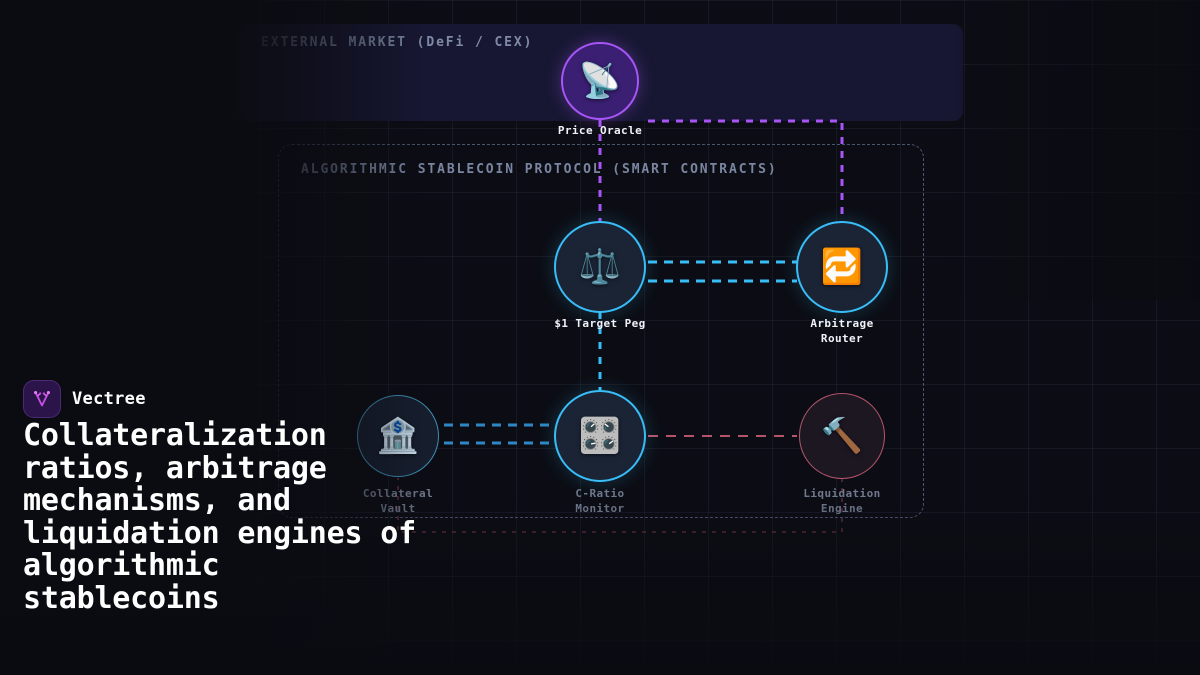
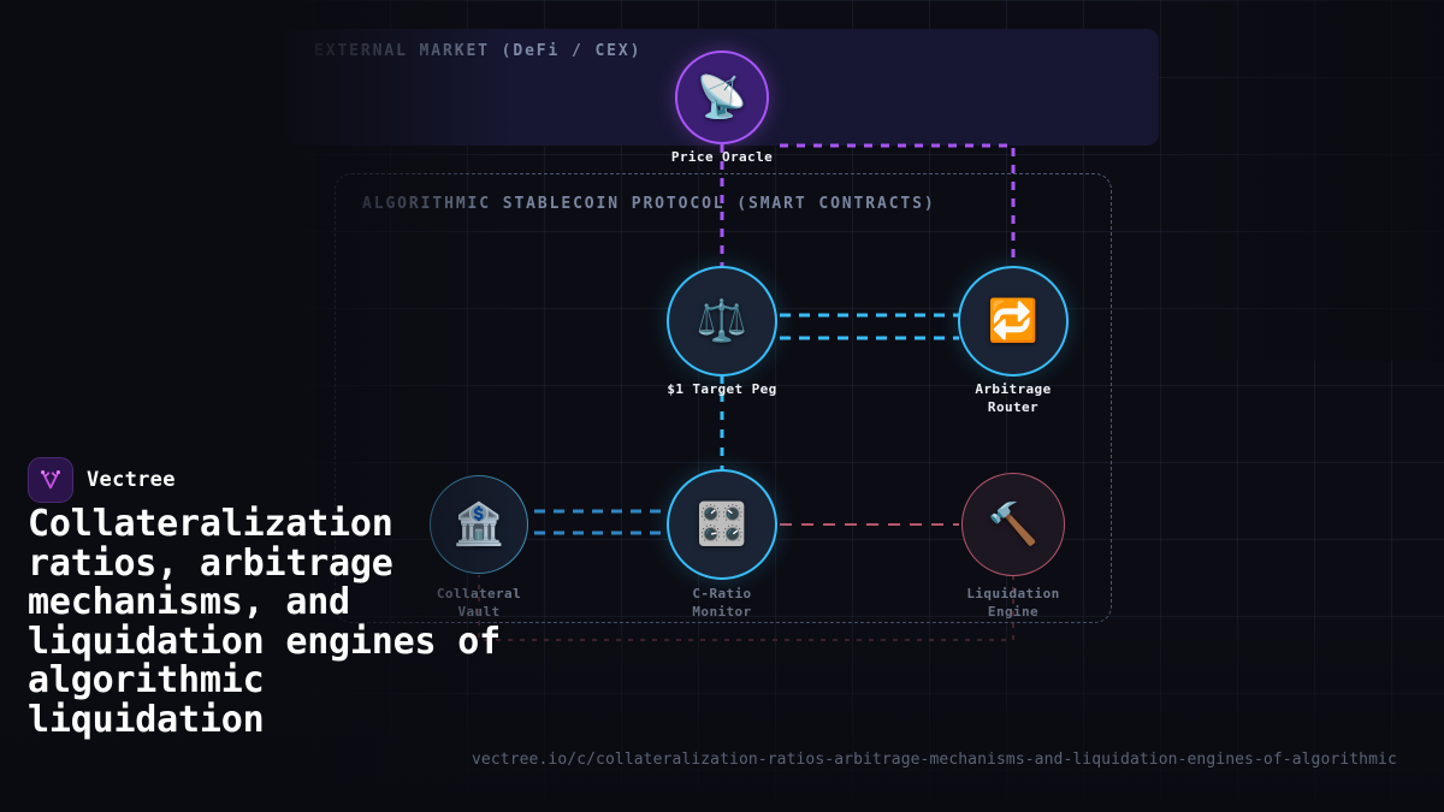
  TABLECOIN PROTOCOL (SMART CONTRACTS)
  📡
  Price Oracle
  ⚖️
  $1 Target Peg
  🔁
  Arbitrage
  Router
  🎛️
  C-Ratio
  🔨
  Liquidation
  Vectree
- Collateralization ratios, arbitrage mechanisms, and liquidation engines of algorithmic stablecoins
+ Collateralization ratios, arbitrage mechanisms, and liquidation engines of algorithmic liquidation
+ vectree.io/c/collateralization-ratios-arbitrage-mechanisms-and-liquidation-engines-of-algorithmic
